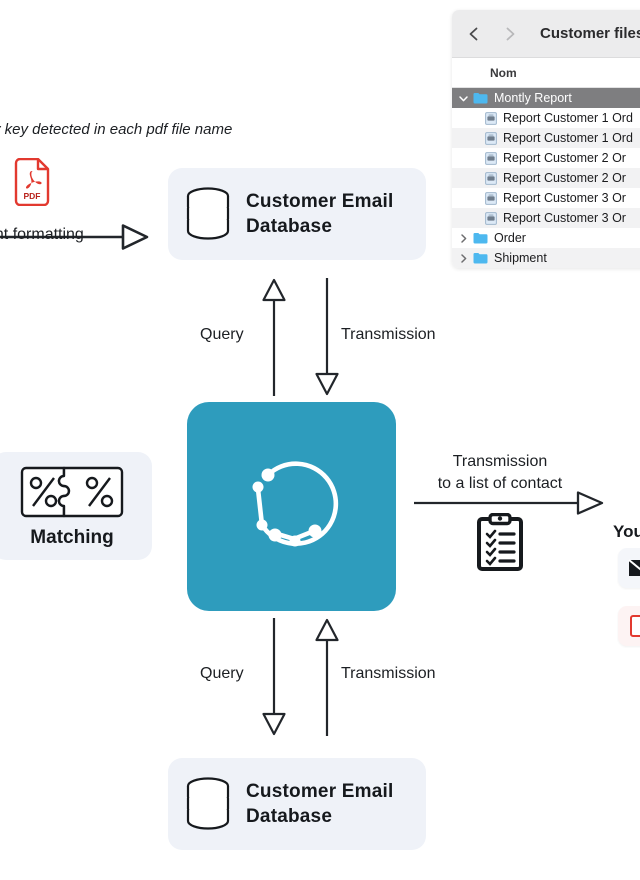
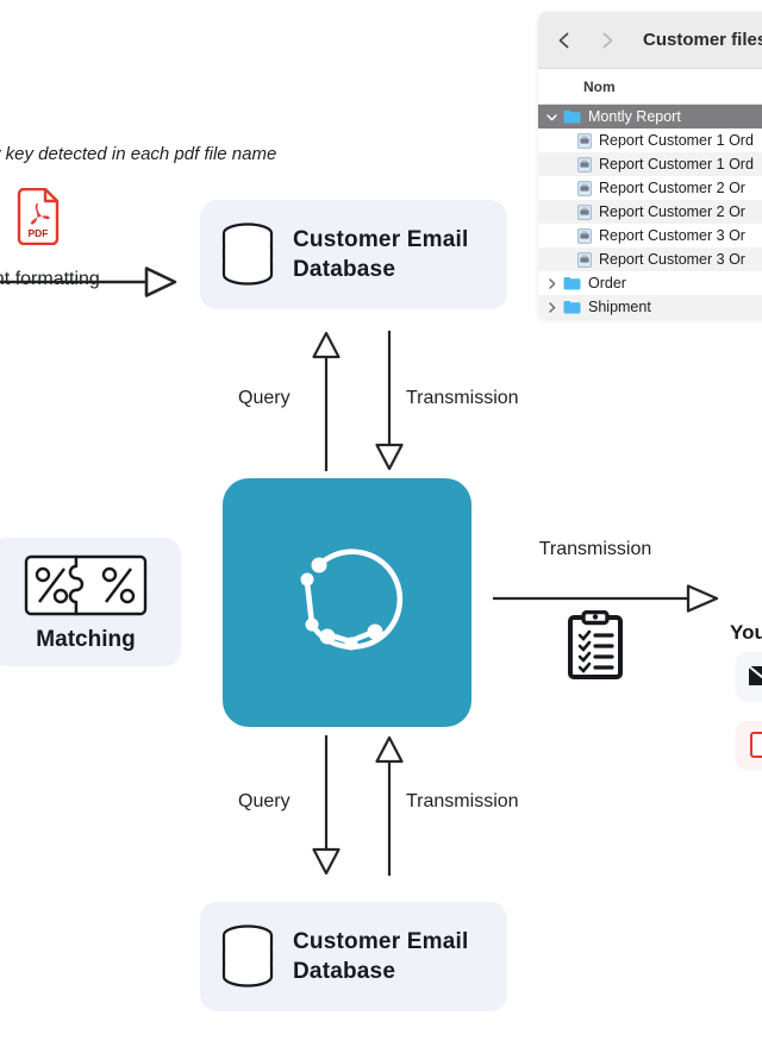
  key detected in each pdf file name
  PDF
  t formatting
  Customer Email
  Database
  Query
  Transmission
  Matching
  Transmission
- to a list of contact
  You
  Query
  Transmission
  Customer Email
  Database
  Customer file
  Nom
  Montly Report
  Report Customer 1 Ord
  Report Customer 1 Ord
  Report Customer 2 Or
  Report Customer 2 Or
  Report Customer 3 Or
  Report Customer 3 Or
  Order
  Shipment
